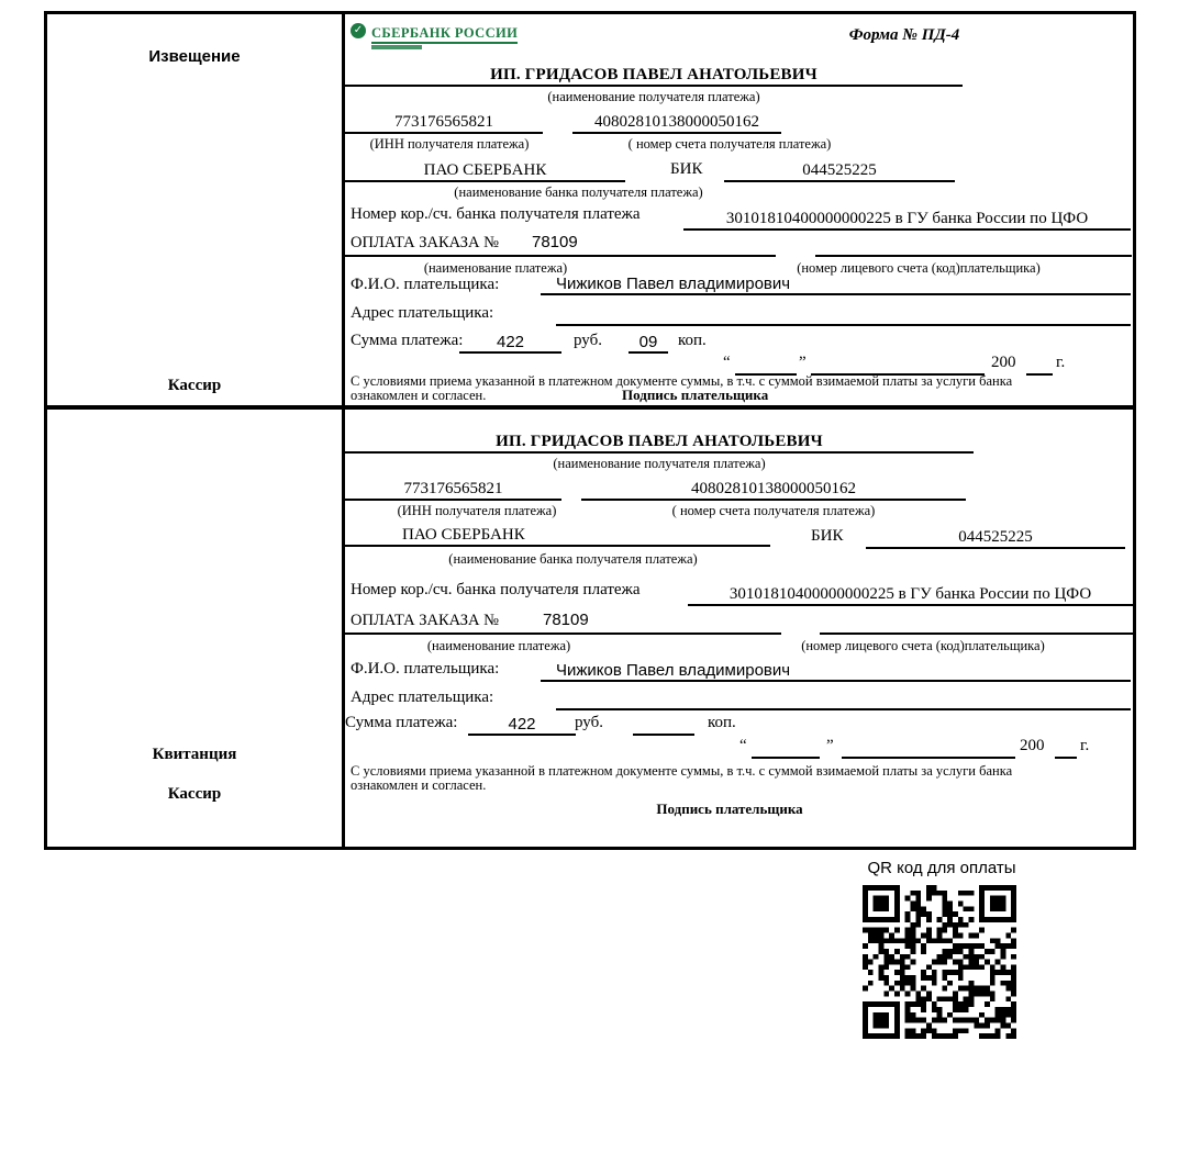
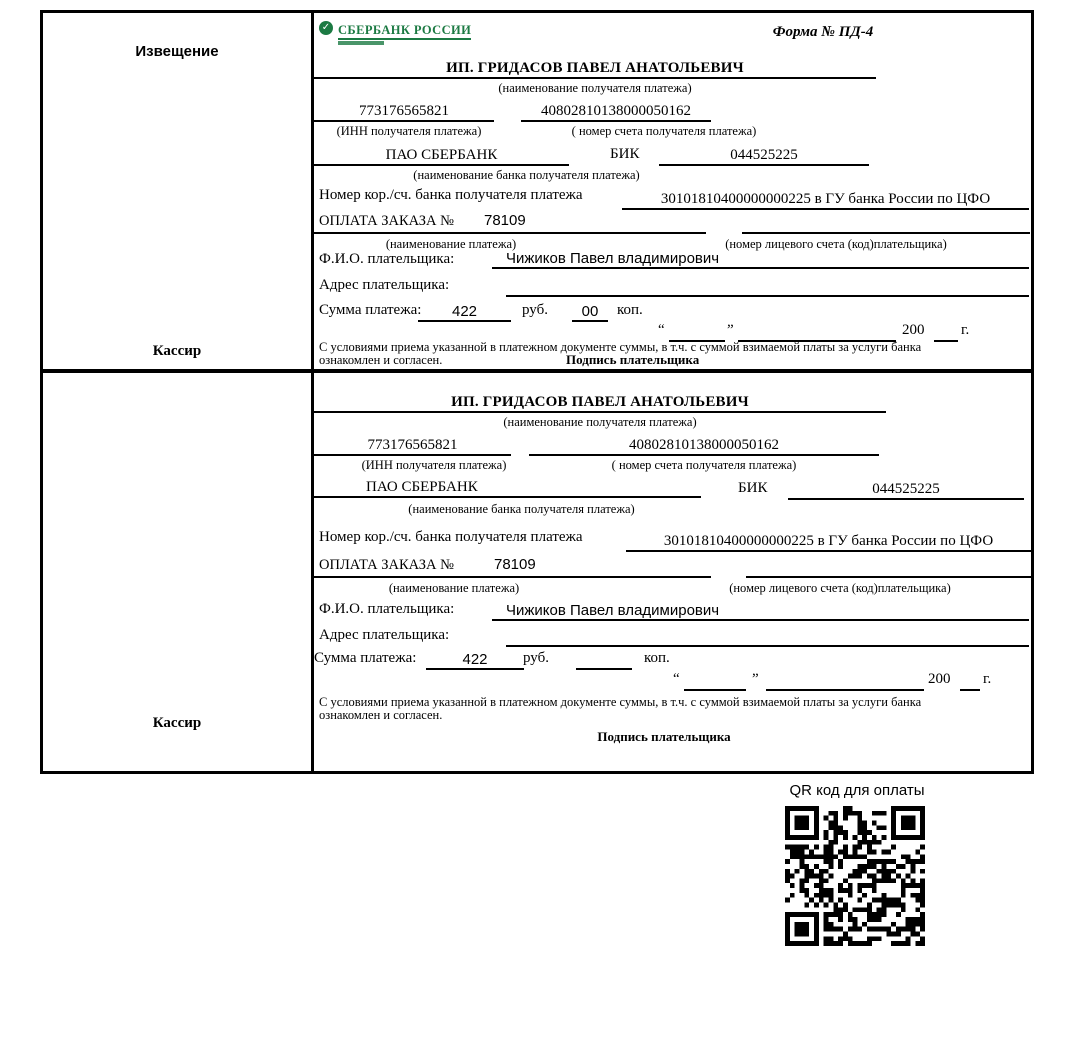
  Извещение
  Кассир
  ✓
  СБЕРБАНК РОССИИ
  Форма № ПД-4
  ИП. ГРИДАСОВ ПАВЕЛ АНАТОЛЬЕВИЧ
  (наименование получателя платежа)
  773176565821
  40802810138000050162
  (ИНН получателя платежа)
  ( номер счета получателя платежа)
  ПАО СБЕРБАНК
  БИК
  044525225
  (наименование банка получателя платежа)
  Номер кор./сч. банка получателя платежа
  30101810400000000225 в ГУ банка России по ЦФО
  ОПЛАТА ЗАКАЗА №
  78109
  (наименование платежа)
  (номер лицевого счета (код)плательщика)
  Ф.И.О. плательщика:
  Чижиков Павел владимирович
  Адрес плательщика:
  Сумма платежа:
  422
  руб.
- 09
+ 00
  коп.
  “
  ”
  200
  г.
  С условиями приема указанной в платежном документе суммы, в т.ч. с суммой взимаемой платы за услуги банка
  ознакомлен и согласен.
  Подпись плательщика
- Квитанция
  Кассир
  ИП. ГРИДАСОВ ПАВЕЛ АНАТОЛЬЕВИЧ
  (наименование получателя платежа)
  773176565821
  40802810138000050162
  (ИНН получателя платежа)
  ( номер счета получателя платежа)
  ПАО СБЕРБАНК
  БИК
  044525225
  (наименование банка получателя платежа)
  Номер кор./сч. банка получателя платежа
  30101810400000000225 в ГУ банка России по ЦФО
  ОПЛАТА ЗАКАЗА №
  78109
  (наименование платежа)
  (номер лицевого счета (код)плательщика)
  Ф.И.О. плательщика:
  Чижиков Павел владимирович
  Адрес плательщика:
  Сумма платежа:
  422
  руб.
  коп.
  “
  ”
  200
  г.
  С условиями приема указанной в платежном документе суммы, в т.ч. с суммой взимаемой платы за услуги банка
  ознакомлен и согласен.
  Подпись плательщика
  QR код для оплаты
